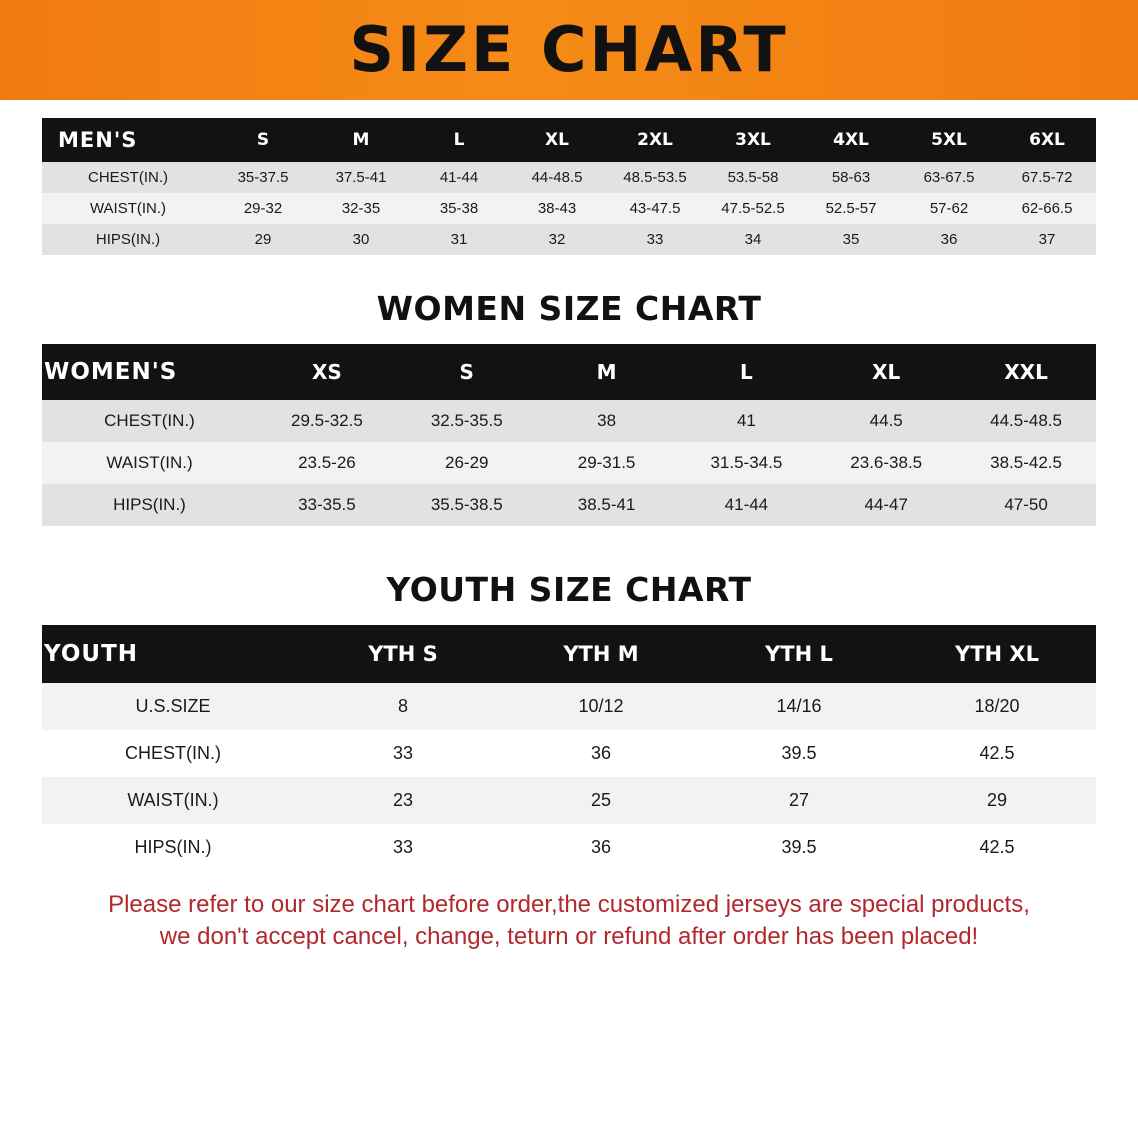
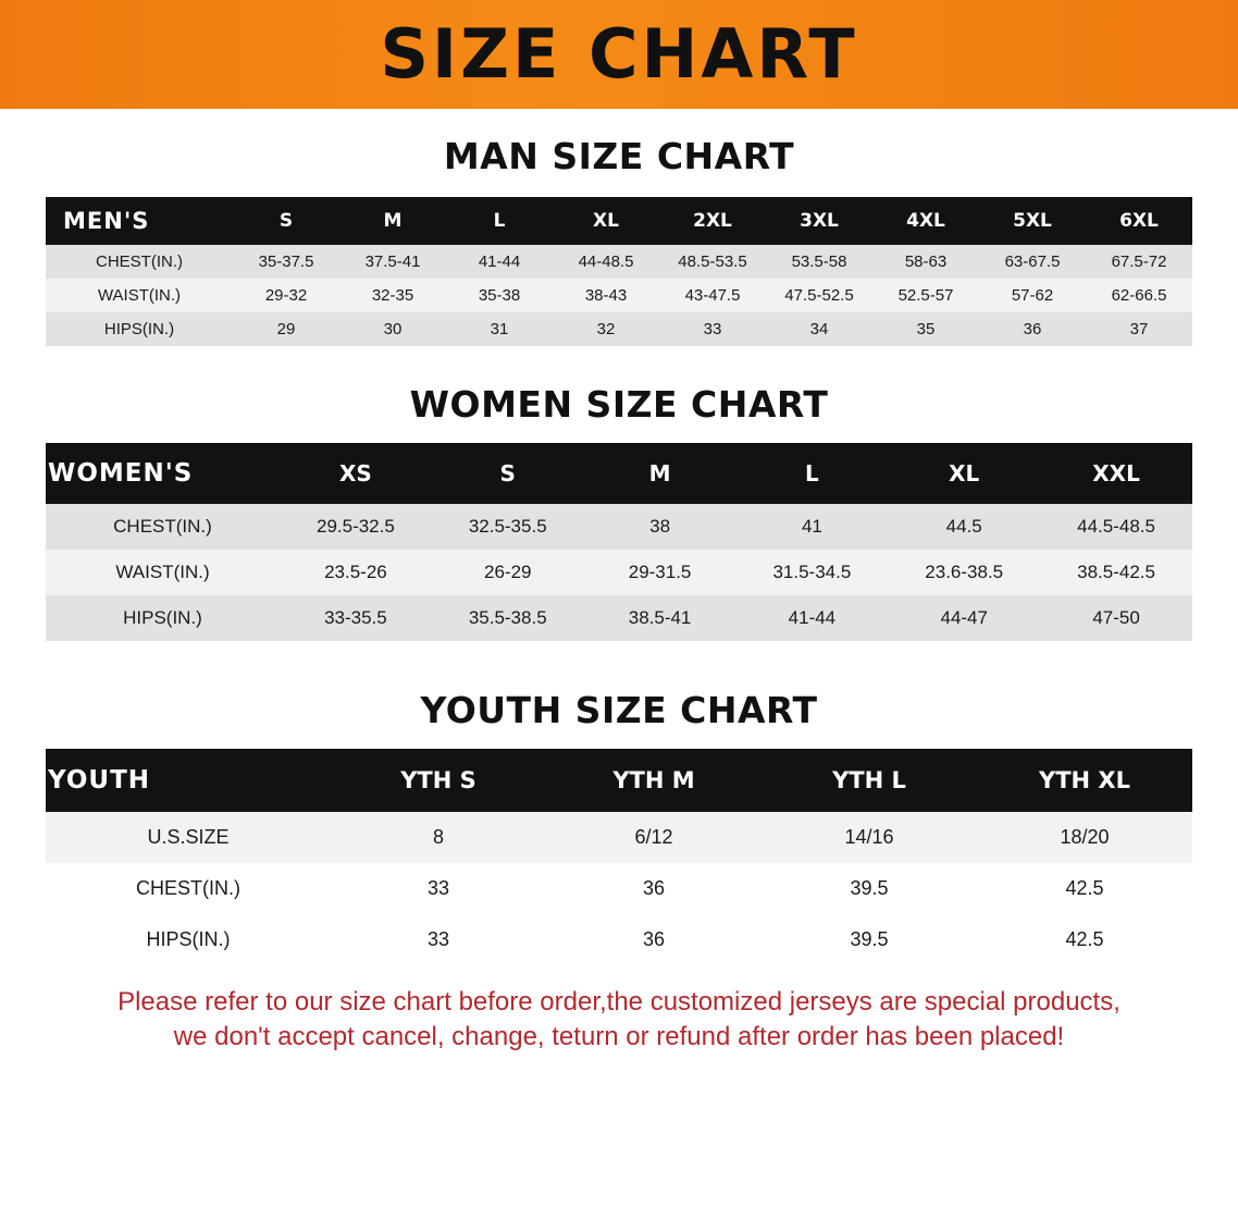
  SIZE CHART
+ MAN SIZE CHART
  MEN'S	S	M	L	XL	2XL	3XL	4XL	5XL	6XL
  CHEST(IN.)	35-37.5	37.5-41	41-44	44-48.5	48.5-53.5	53.5-58	58-63	63-67.5	67.5-72
  WAIST(IN.)	29-32	32-35	35-38	38-43	43-47.5	47.5-52.5	52.5-57	57-62	62-66.5
  HIPS(IN.)	29	30	31	32	33	34	35	36	37
  WOMEN SIZE CHART
  WOMEN'S	XS	S	M	L	XL	XXL
  CHEST(IN.)	29.5-32.5	32.5-35.5	38	41	44.5	44.5-48.5
  WAIST(IN.)	23.5-26	26-29	29-31.5	31.5-34.5	23.6-38.5	38.5-42.5
  HIPS(IN.)	33-35.5	35.5-38.5	38.5-41	41-44	44-47	47-50
  YOUTH SIZE CHART
  YOUTH	YTH S	YTH M	YTH L	YTH XL
- U.S.SIZE	8	10/12	14/16	18/20
+ U.S.SIZE	8	6/12	14/16	18/20
  CHEST(IN.)	33	36	39.5	42.5
- WAIST(IN.)	23	25	27	29
  HIPS(IN.)	33	36	39.5	42.5
  Please refer to our size chart before order,the customized jerseys are special products,
  we don't accept cancel, change, teturn or refund after order has been placed!
